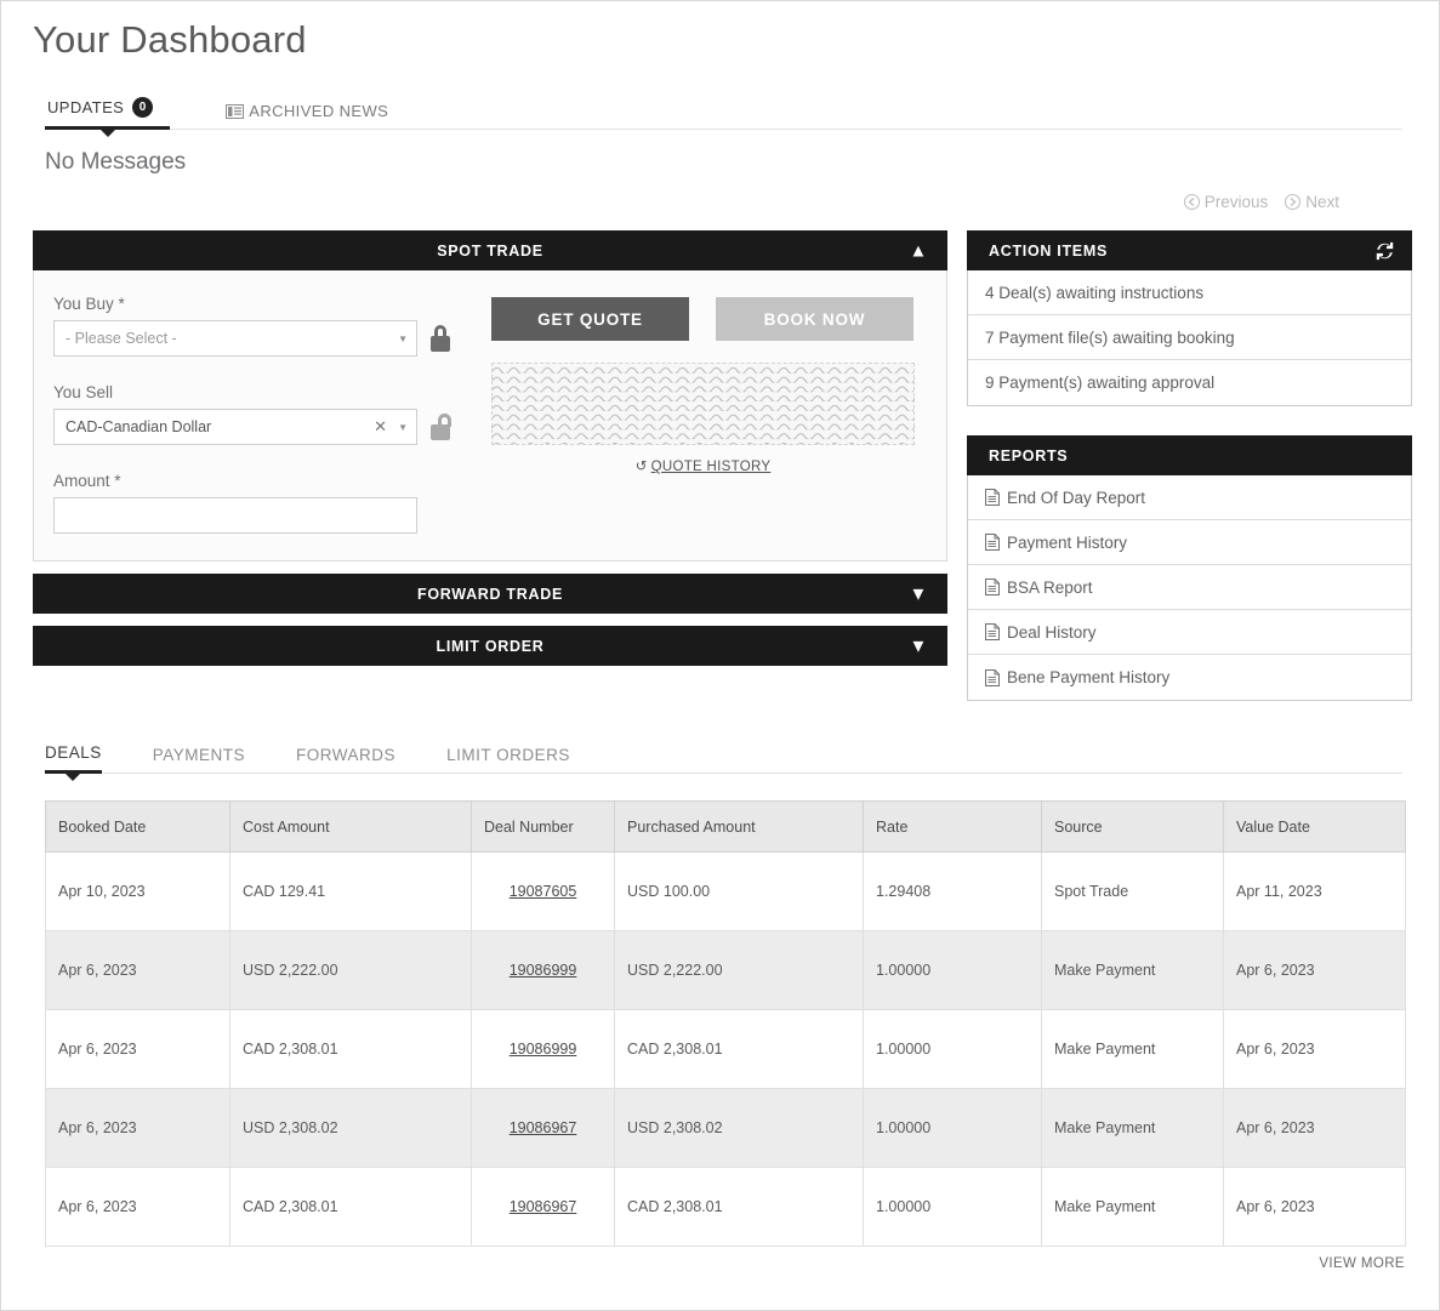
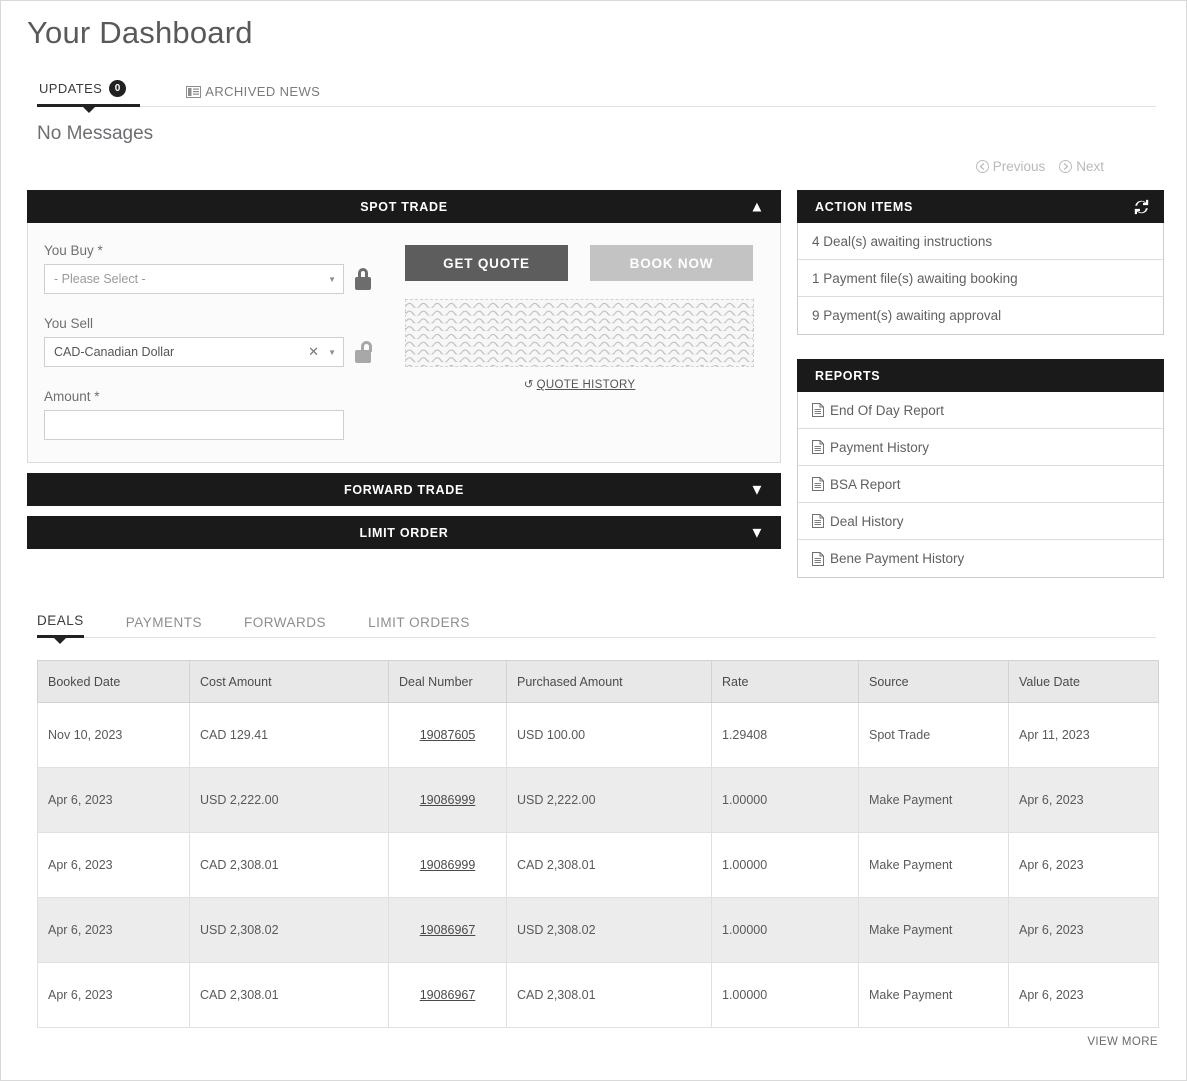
  Your Dashboard
  UPDATES
  0
  ARCHIVED NEWS
  No Messages
  Previous
  Next
  SPOT TRADE
  ▲
  You Buy *
  - Please Select -
  ▼
  You Sell
  CAD-Canadian Dollar
  ✕
  ▼
  Amount *
  GET QUOTE
  BOOK NOW
  ↺ QUOTE HISTORY
  FORWARD TRADE
  ▼
  LIMIT ORDER
  ▼
  ACTION ITEMS
  4 Deal(s) awaiting instructions
- 7 Payment file(s) awaiting booking
+ 1 Payment file(s) awaiting booking
  9 Payment(s) awaiting approval
  REPORTS
  End Of Day Report
  Payment History
  BSA Report
  Deal History
  Bene Payment History
  DEALS
  PAYMENTS
  FORWARDS
  LIMIT ORDERS
  Booked Date	Cost Amount	Deal Number	Purchased Amount	Rate	Source	Value Date
- Apr 10, 2023	CAD 129.41	19087605	USD 100.00	1.29408	Spot Trade	Apr 11, 2023
+ Nov 10, 2023	CAD 129.41	19087605	USD 100.00	1.29408	Spot Trade	Apr 11, 2023
  Apr 6, 2023	USD 2,222.00	19086999	USD 2,222.00	1.00000	Make Payment	Apr 6, 2023
  Apr 6, 2023	CAD 2,308.01	19086999	CAD 2,308.01	1.00000	Make Payment	Apr 6, 2023
  Apr 6, 2023	USD 2,308.02	19086967	USD 2,308.02	1.00000	Make Payment	Apr 6, 2023
  Apr 6, 2023	CAD 2,308.01	19086967	CAD 2,308.01	1.00000	Make Payment	Apr 6, 2023
  VIEW MORE
